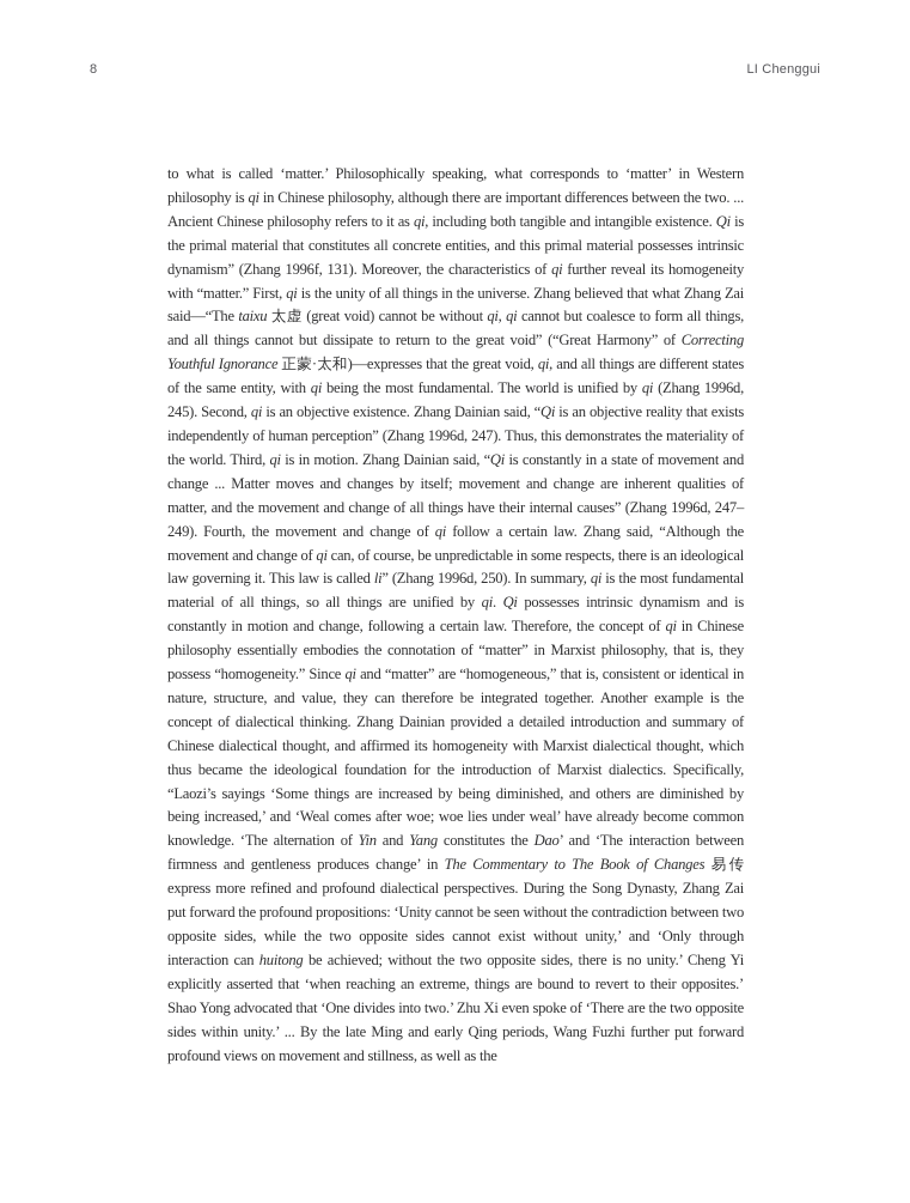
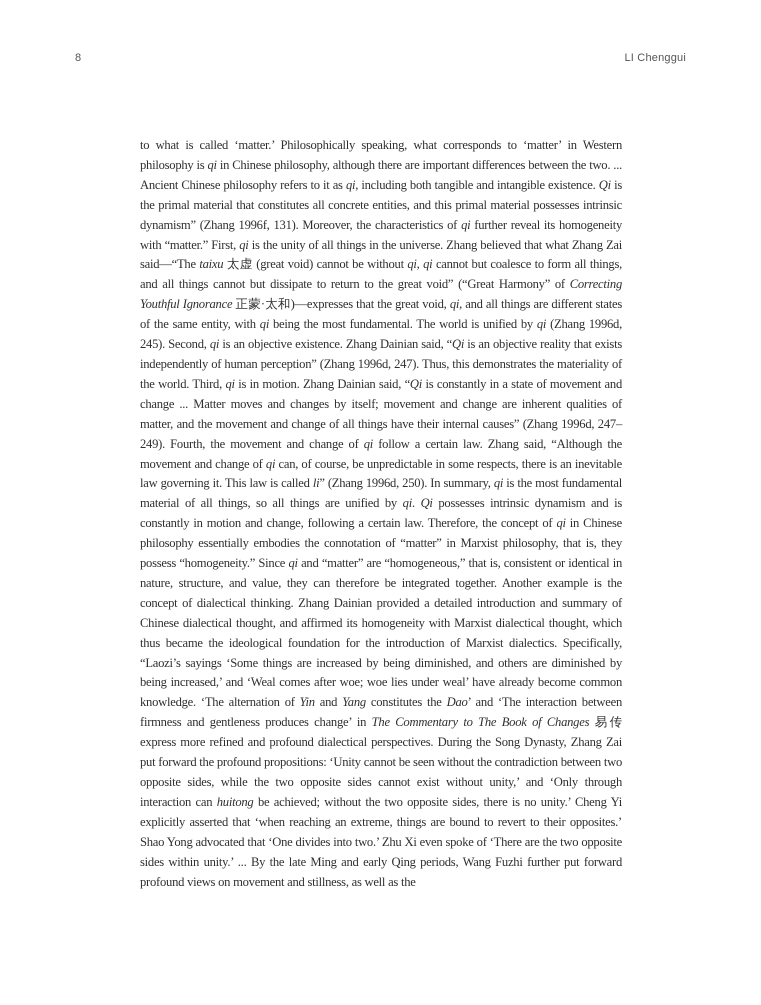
  8
  LI Chenggui
- to what is called ‘matter.’ Philosophically speaking, what corresponds to ‘matter’ in Western philosophy is qi in Chinese philosophy, although there are important differences between the two. ... Ancient Chinese philosophy refers to it as qi, including both tangible and intangible existence. Qi is the primal material that constitutes all concrete entities, and this primal material possesses intrinsic dynamism” (Zhang 1996f, 131). Moreover, the characteristics of qi further reveal its homogeneity with “matter.” First, qi is the unity of all things in the universe. Zhang believed that what Zhang Zai said—“The taixu 太虚 (great void) cannot be without qi, qi cannot but coalesce to form all things, and all things cannot but dissipate to return to the great void” (“Great Harmony” of Correcting Youthful Ignorance 正蒙·太和)—expresses that the great void, qi, and all things are different states of the same entity, with qi being the most fundamental. The world is unified by qi (Zhang 1996d, 245). Second, qi is an objective existence. Zhang Dainian said, “Qi is an objective reality that exists independently of human perception” (Zhang 1996d, 247). Thus, this demonstrates the materiality of the world. Third, qi is in motion. Zhang Dainian said, “Qi is constantly in a state of movement and change ... Matter moves and changes by itself; movement and change are inherent qualities of matter, and the movement and change of all things have their internal causes” (Zhang 1996d, 247–249). Fourth, the movement and change of qi follow a certain law. Zhang said, “Although the movement and change of qi can, of course, be unpredictable in some respects, there is an ideological law governing it. This law is called li” (Zhang 1996d, 250). In summary, qi is the most fundamental material of all things, so all things are unified by qi. Qi possesses intrinsic dynamism and is constantly in motion and change, following a certain law. Therefore, the concept of qi in Chinese philosophy essentially embodies the connotation of “matter” in Marxist philosophy, that is, they possess “homogeneity.” Since qi and “matter” are “homogeneous,” that is, consistent or identical in nature, structure, and value, they can therefore be integrated together. Another example is the concept of dialectical thinking. Zhang Dainian provided a detailed introduction and summary of Chinese dialectical thought, and affirmed its homogeneity with Marxist dialectical thought, which thus became the ideological foundation for the introduction of Marxist dialectics. Specifically, “Laozi’s sayings ‘Some things are increased by being diminished, and others are diminished by being increased,’ and ‘Weal comes after woe; woe lies under weal’ have already become common knowledge. ‘The alternation of Yin and Yang constitutes the Dao’ and ‘The interaction between firmness and gentleness produces change’ in The Commentary to The Book of Changes 易传 express more refined and profound dialectical perspectives. During the Song Dynasty, Zhang Zai put forward the profound propositions: ‘Unity cannot be seen without the contradiction between two opposite sides, while the two opposite sides cannot exist without unity,’ and ‘Only through interaction can huitong be achieved; without the two opposite sides, there is no unity.’ Cheng Yi explicitly asserted that ‘when reaching an extreme, things are bound to revert to their opposites.’ Shao Yong advocated that ‘One divides into two.’ Zhu Xi even spoke of ‘There are the two opposite sides within unity.’ ... By the late Ming and early Qing periods, Wang Fuzhi further put forward profound views on movement and stillness, as well as the
+ to what is called ‘matter.’ Philosophically speaking, what corresponds to ‘matter’ in Western philosophy is qi in Chinese philosophy, although there are important differences between the two. ... Ancient Chinese philosophy refers to it as qi, including both tangible and intangible existence. Qi is the primal material that constitutes all concrete entities, and this primal material possesses intrinsic dynamism” (Zhang 1996f, 131). Moreover, the characteristics of qi further reveal its homogeneity with “matter.” First, qi is the unity of all things in the universe. Zhang believed that what Zhang Zai said—“The taixu 太虚 (great void) cannot be without qi, qi cannot but coalesce to form all things, and all things cannot but dissipate to return to the great void” (“Great Harmony” of Correcting Youthful Ignorance 正蒙·太和)—expresses that the great void, qi, and all things are different states of the same entity, with qi being the most fundamental. The world is unified by qi (Zhang 1996d, 245). Second, qi is an objective existence. Zhang Dainian said, “Qi is an objective reality that exists independently of human perception” (Zhang 1996d, 247). Thus, this demonstrates the materiality of the world. Third, qi is in motion. Zhang Dainian said, “Qi is constantly in a state of movement and change ... Matter moves and changes by itself; movement and change are inherent qualities of matter, and the movement and change of all things have their internal causes” (Zhang 1996d, 247–249). Fourth, the movement and change of qi follow a certain law. Zhang said, “Although the movement and change of qi can, of course, be unpredictable in some respects, there is an inevitable law governing it. This law is called li” (Zhang 1996d, 250). In summary, qi is the most fundamental material of all things, so all things are unified by qi. Qi possesses intrinsic dynamism and is constantly in motion and change, following a certain law. Therefore, the concept of qi in Chinese philosophy essentially embodies the connotation of “matter” in Marxist philosophy, that is, they possess “homogeneity.” Since qi and “matter” are “homogeneous,” that is, consistent or identical in nature, structure, and value, they can therefore be integrated together. Another example is the concept of dialectical thinking. Zhang Dainian provided a detailed introduction and summary of Chinese dialectical thought, and affirmed its homogeneity with Marxist dialectical thought, which thus became the ideological foundation for the introduction of Marxist dialectics. Specifically, “Laozi’s sayings ‘Some things are increased by being diminished, and others are diminished by being increased,’ and ‘Weal comes after woe; woe lies under weal’ have already become common knowledge. ‘The alternation of Yin and Yang constitutes the Dao’ and ‘The interaction between firmness and gentleness produces change’ in The Commentary to The Book of Changes 易传 express more refined and profound dialectical perspectives. During the Song Dynasty, Zhang Zai put forward the profound propositions: ‘Unity cannot be seen without the contradiction between two opposite sides, while the two opposite sides cannot exist without unity,’ and ‘Only through interaction can huitong be achieved; without the two opposite sides, there is no unity.’ Cheng Yi explicitly asserted that ‘when reaching an extreme, things are bound to revert to their opposites.’ Shao Yong advocated that ‘One divides into two.’ Zhu Xi even spoke of ‘There are the two opposite sides within unity.’ ... By the late Ming and early Qing periods, Wang Fuzhi further put forward profound views on movement and stillness, as well as the
